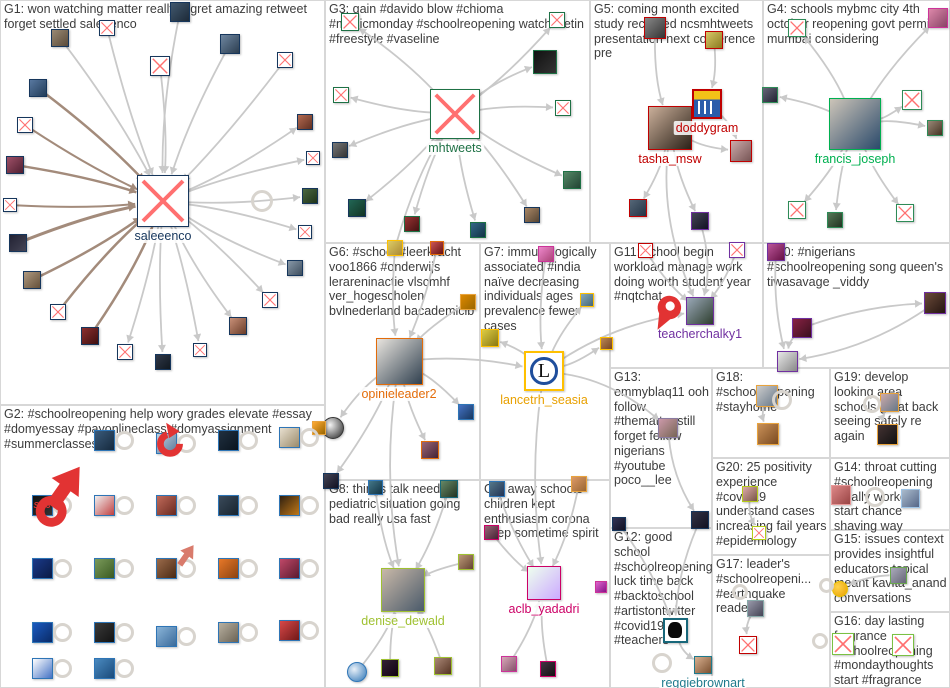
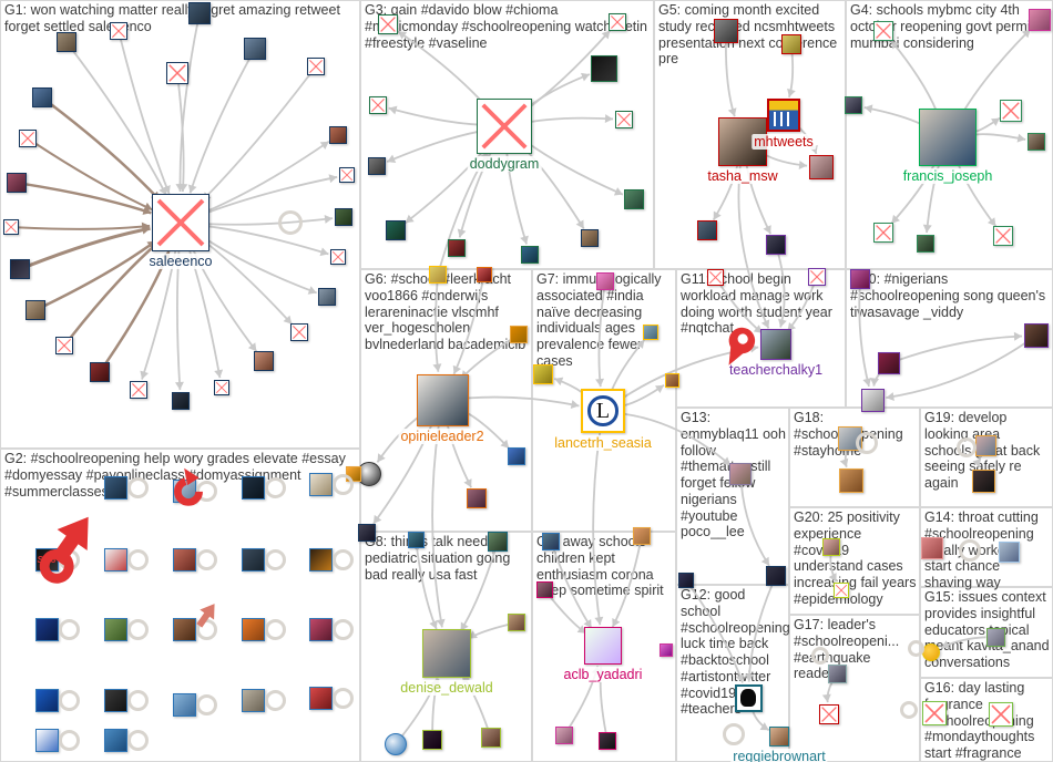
  G1: won watching matter reallgret amazing retweet forget settled salnco
  G3: gain #davido blow #chioma #icmonday #schoolreopening watchetin #freestye #vaseline
  G5: coming month excited study reced ncsmhtweets presenta next corence pre
  G4: schools mybmc city 4th octr reopening govt perm mumbi considering
  G6: #scholeercht voo1866 #onderwis lerareninacie vlscmhf ver_hogescholen bvlnederland bacademicib
  G7: immuogically associated #india naïve decreasing individuals ages prevalence fewe cases
  G11chool begin workload mnage work doing worth student year #nqtchat
  0: #nigerians #schoolreopening song queen's tiwasavage _viddy
  G2: #schoolreopening help wory grades elevate #essay #domyessay #pnlineclassdomyanment #summerclasse
  G13: mmyblaq11 ooh follo #thema still forget fe nigerians #youtube poco__lee
  G18: #schoopening #stayh
  G19: develop lookinga schoolsat back seeing sfely re again
  G20: 25 positivity experience #cov9 understand cases increag fail years #epidemiology
  G14: throat cutting #schoolreopening ally work start chance shaving way
  G8: thisalk need pediatric siuation gong bad reall usa fast
  away scho children kept enthusiasm corona ep sometime spirit
  G2: good schol #schoolreopenin luck time back #backtochool #artistonttter #covid19 #teacher
  G17: leader's #schoolreopeni... #earthquake reade
  G15: issues context provides insightful educatorsical ent ka_anand conversations
  G16: day lasting rance hoolreing #mondaythoughts start #fragrance
  saleeenco
- mhtweets
+ doddygram
  tasha_msw
- doddygram
+ mhtweets
  francis_joseph
  opinieleader2
  L
  lancetrh_seasia
  teacherchalky1
  reggiebrownart
  denise_dewald
  aclb_yadadri
